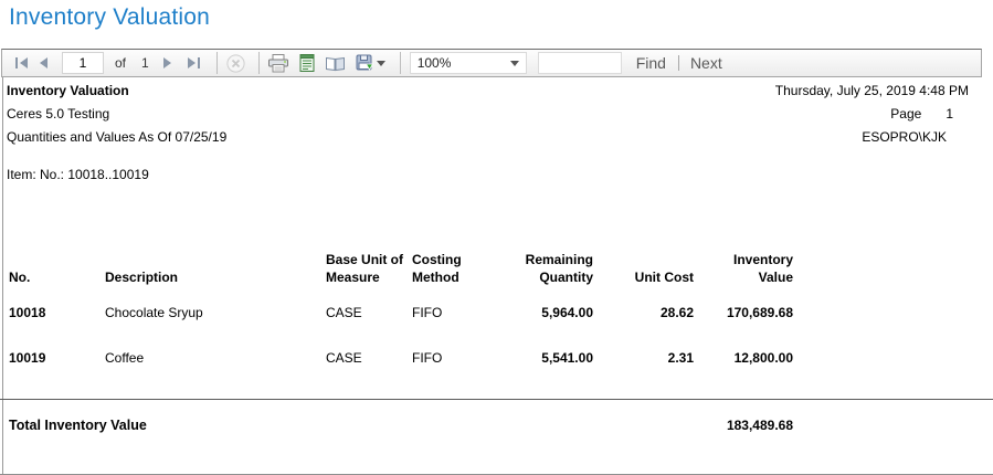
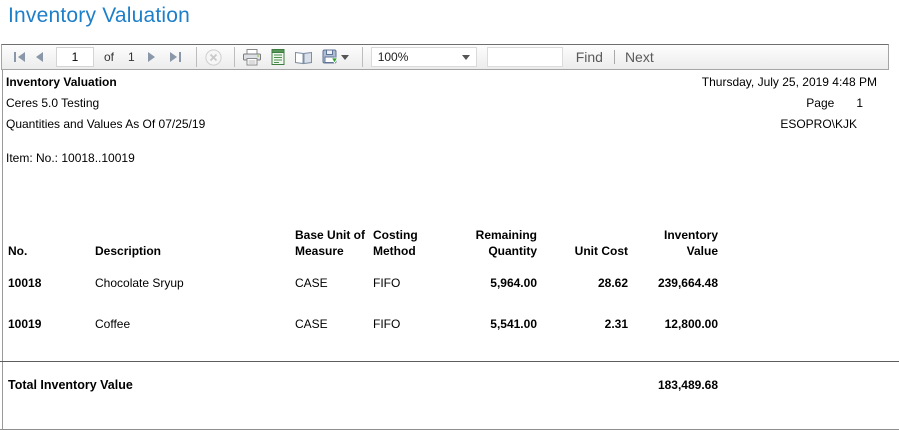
  Inventory Valuation
  1
  of
  1
  100%
  Find
  Next
  Inventory Valuation
  Ceres 5.0 Testing
  Quantities and Values As Of 07/25/19
  Thursday, July 25, 2019 4:48 PM
  Page 1
  ESOPRO\KJK
  Item: No.: 10018..10019
  No.
  Description
  Base Unit of
  Measure
  Costing
  Method
  Remaining
  Quantity
  Unit Cost
  Inventory
  Value
  10018
  Chocolate Sryup
  CASE
  FIFO
  5,964.00
  28.62
- 170,689.68
+ 239,664.48
  10019
  Coffee
  CASE
  FIFO
  5,541.00
  2.31
  12,800.00
  Total Inventory Value
  183,489.68
